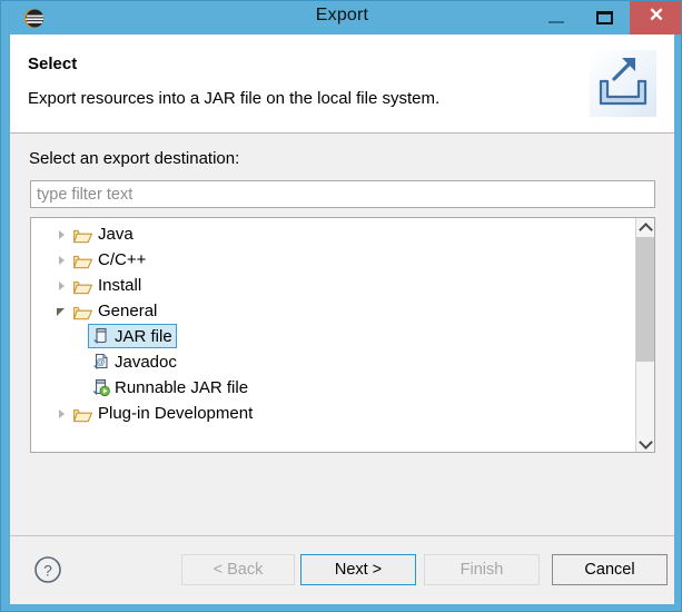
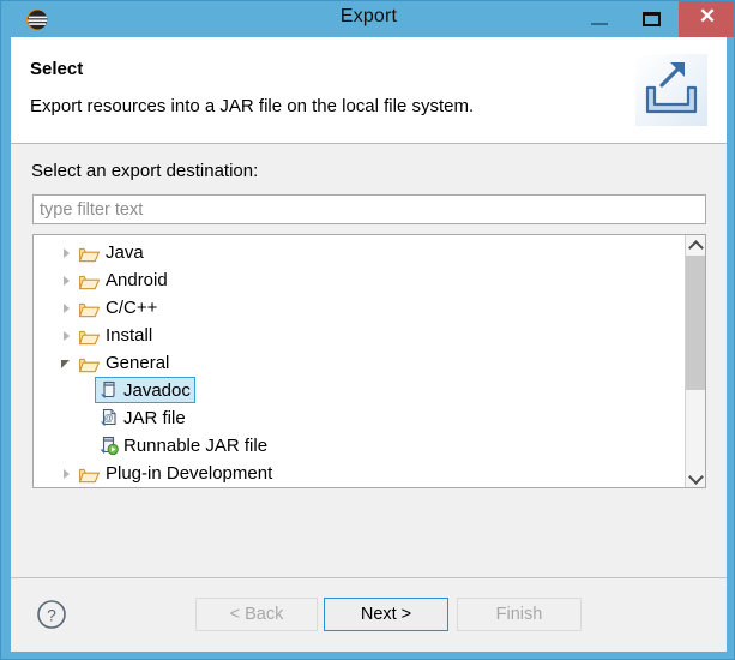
  Export
  ✕
  Select
  Export resources into a JAR file on the local file system.
  Select an export destination:
  type filter text
  Java
+ Android
  C/C++
  Install
  General
- JAR file
+ Javadoc
  @
- Javadoc
+ JAR file
  Runnable JAR file
  Plug-in Development
  ?
  < Back
  Next >
  Finish
- Cancel
